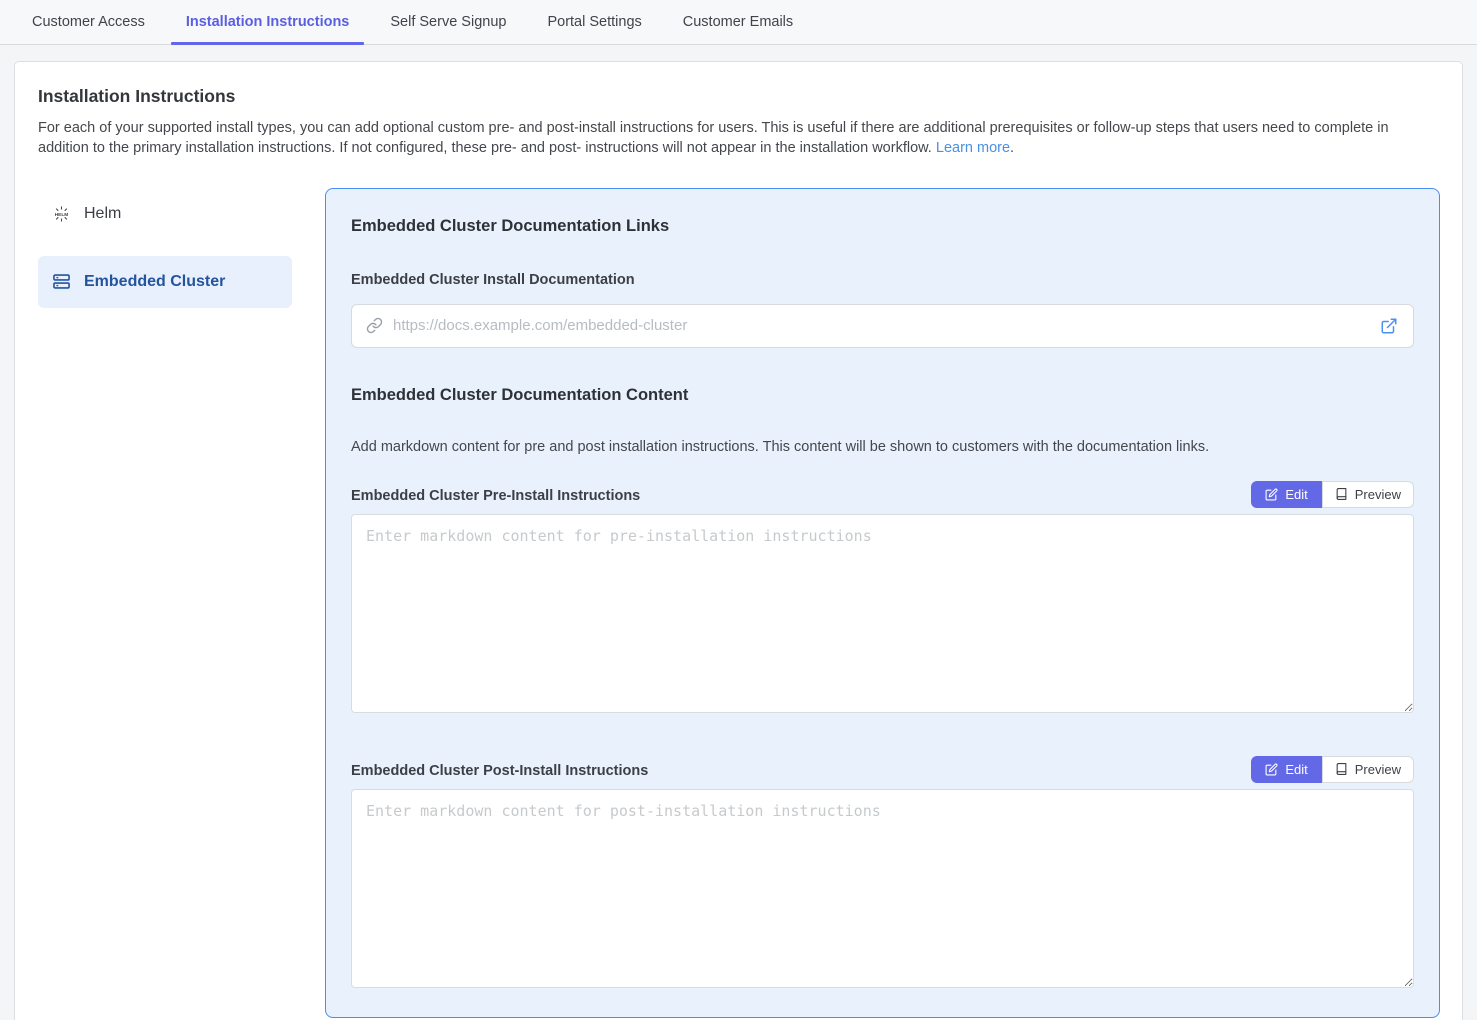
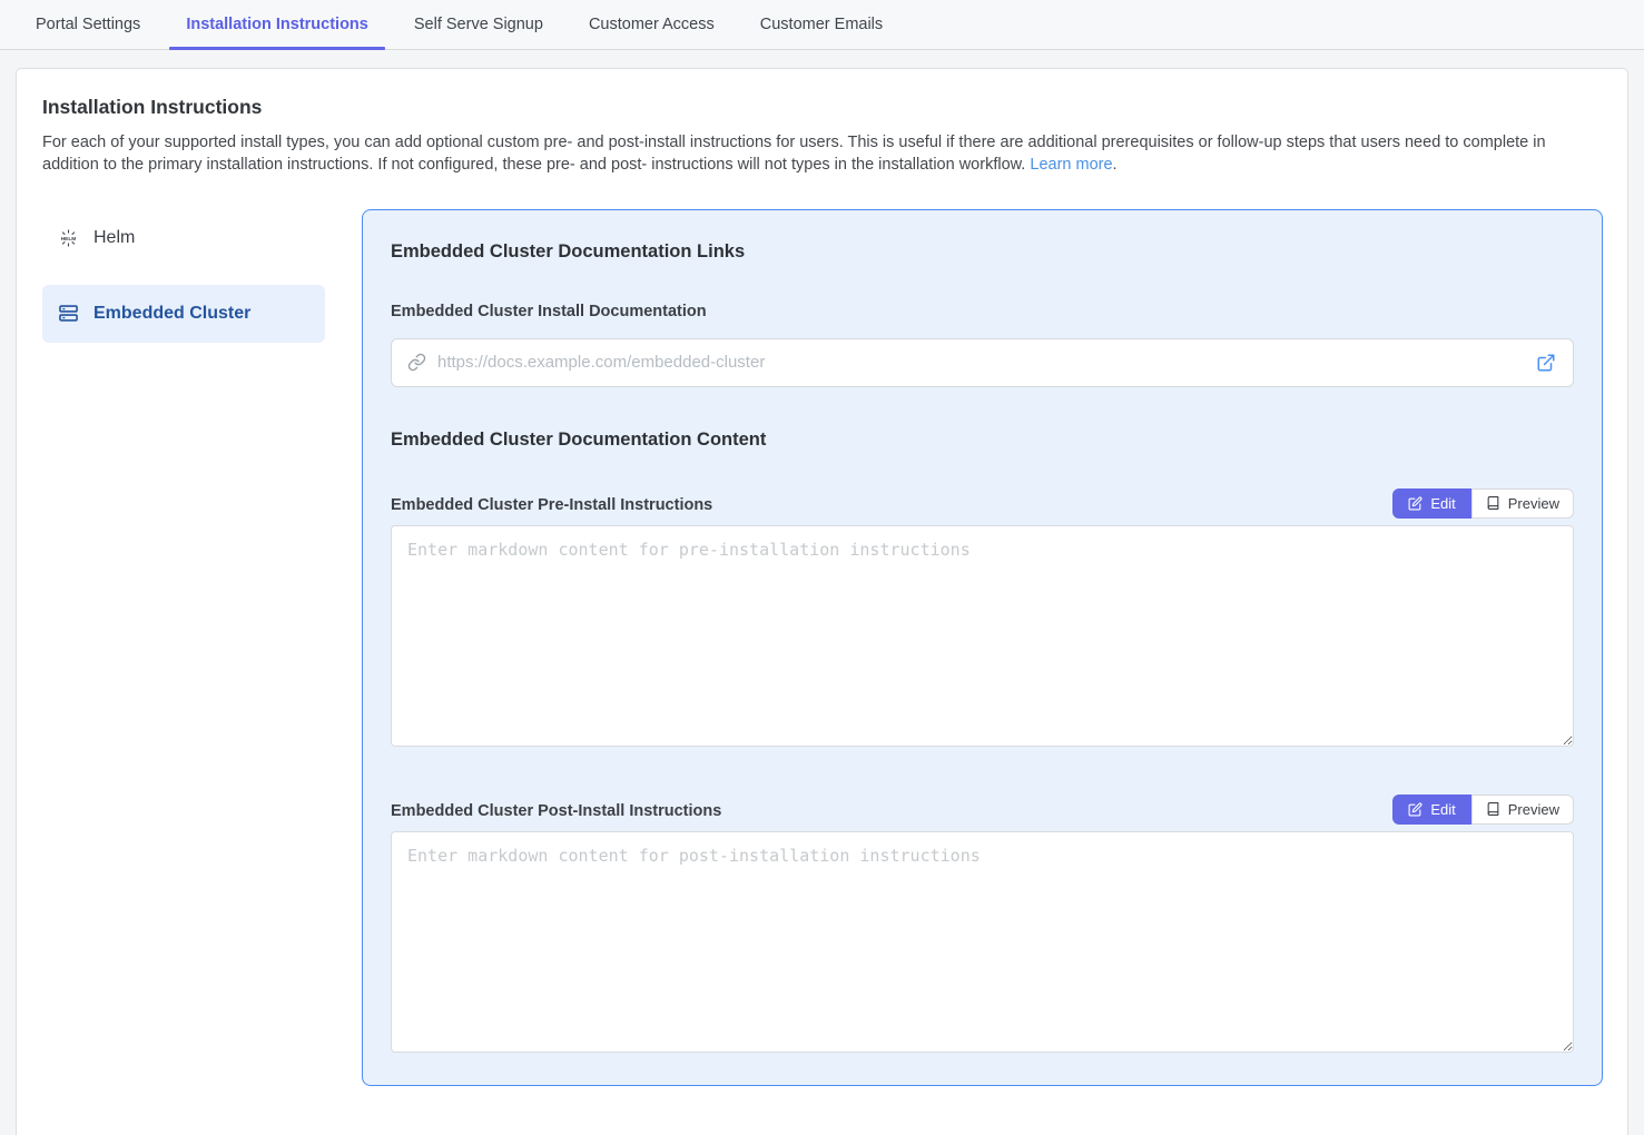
- Customer Access
+ Portal Settings
  Installation Instructions
  Self Serve Signup
- Portal Settings
+ Customer Access
  Customer Emails
  Installation Instructions
- For each of your supported install types, you can add optional custom pre- and post-install instructions for users. This is useful if there are additional prerequisites or follow-up steps that users need to complete in addition to the primary installation instructions. If not configured, these pre- and post- instructions will not appear in the installation workflow. Learn more.
+ For each of your supported install types, you can add optional custom pre- and post-install instructions for users. This is useful if there are additional prerequisites or follow-up steps that users need to complete in addition to the primary installation instructions. If not configured, these pre- and post- instructions will not types in the installation workflow. Learn more.
  Helm
  Embedded Cluster
  Embedded Cluster Documentation Links
  Embedded Cluster Install Documentation
  https://docs.example.com/embedded-cluster
  Embedded Cluster Documentation Content
- Add markdown content for pre and post installation instructions. This content will be shown to customers with the documentation links.
  Embedded Cluster Pre-Install Instructions
  Edit
  Preview
  Enter markdown content for pre-installation instructions
  Embedded Cluster Post-Install Instructions
  Edit
  Preview
  Enter markdown content for post-installation instructions
